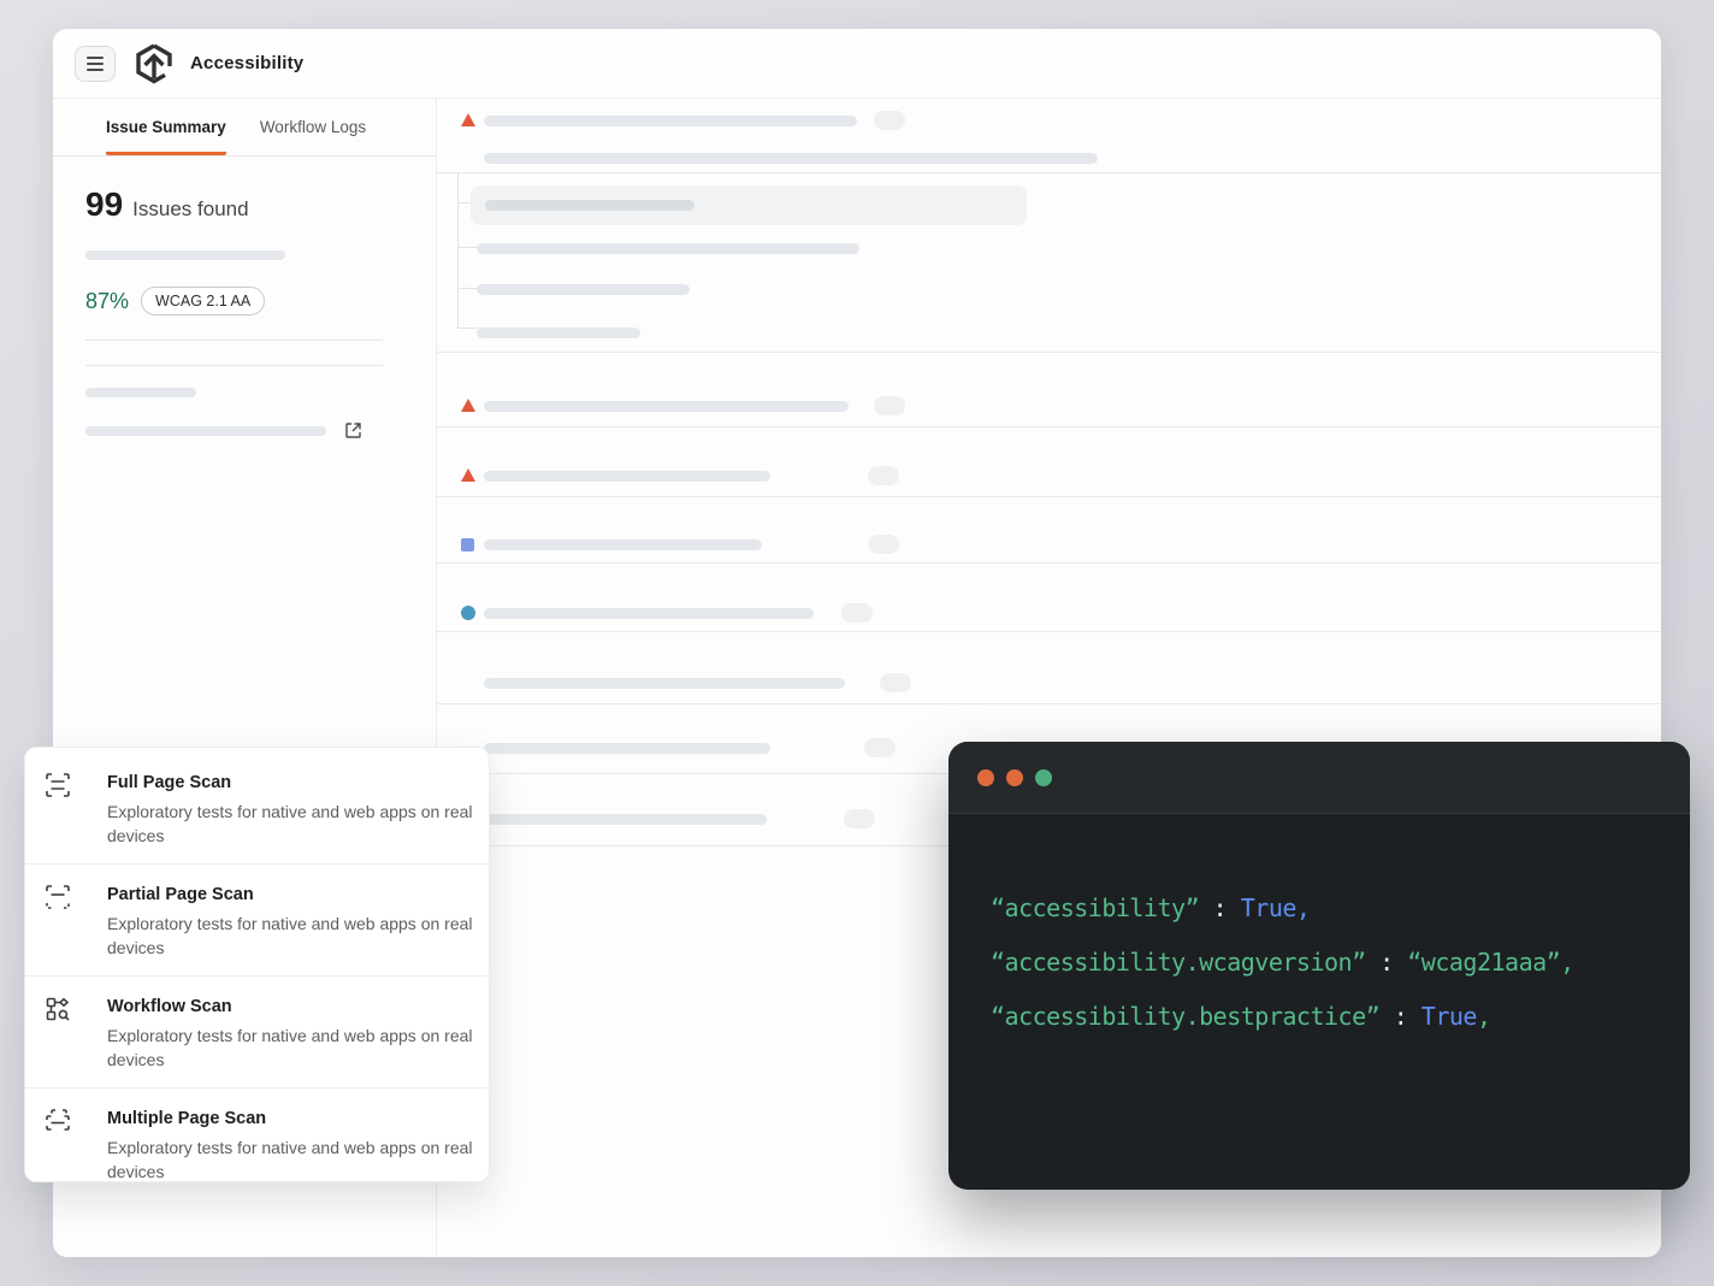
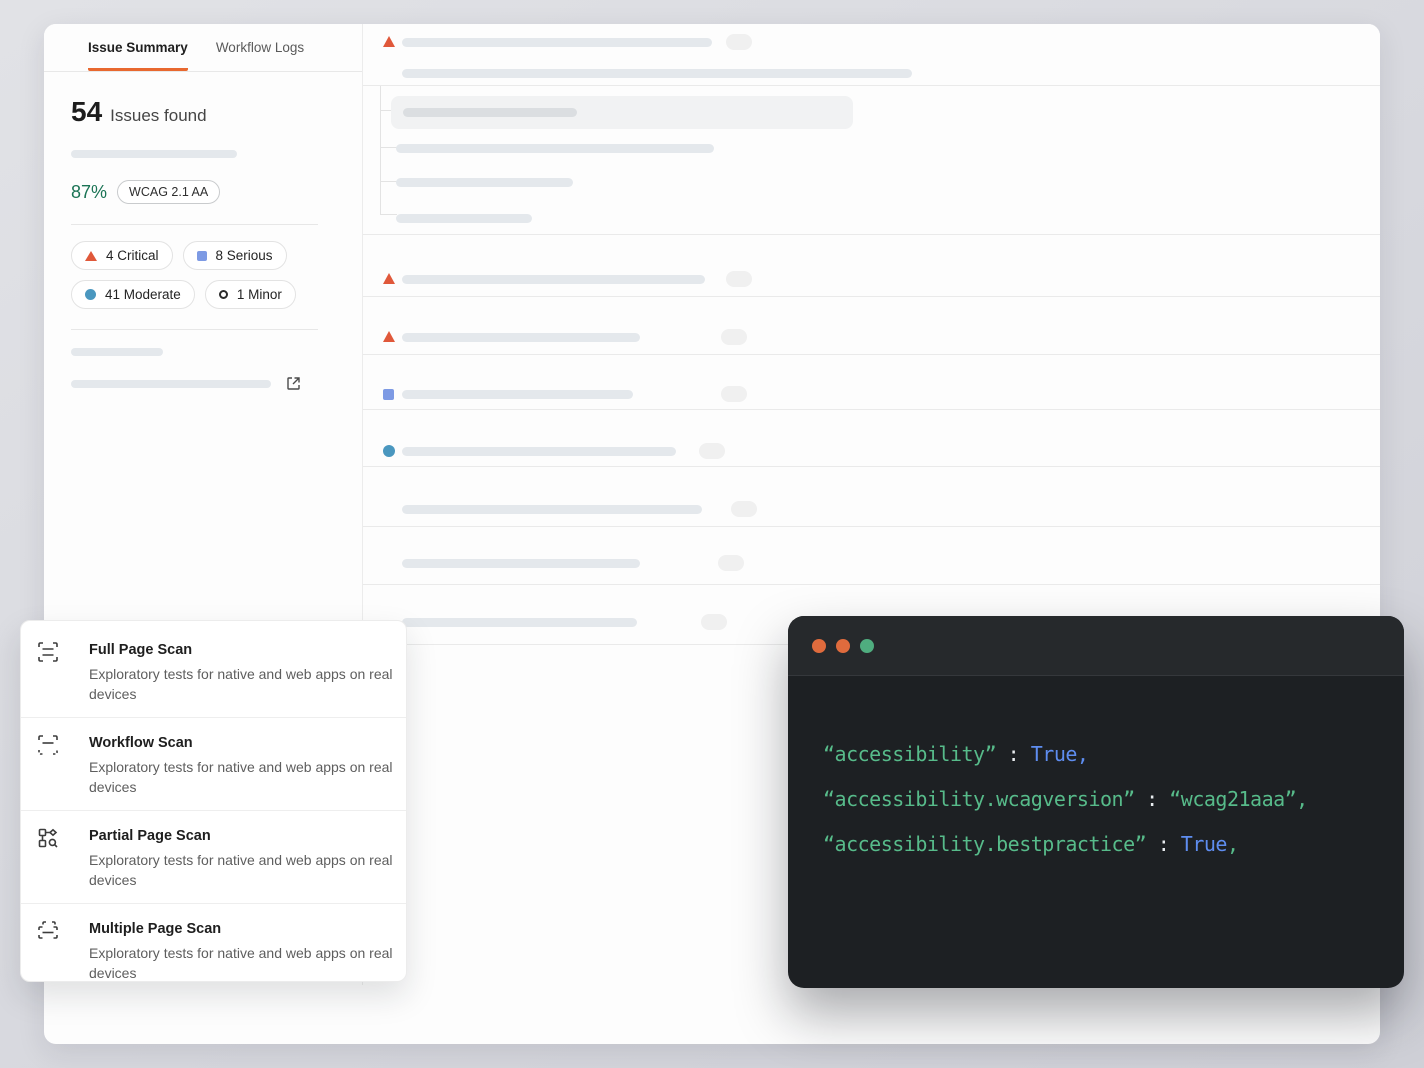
- Accessibility
  Issue Summary
  Workflow Logs
- 99
+ 54
  Issues found
  87%
  WCAG 2.1 AA
+ 4 Critical
+ 8 Serious
+ 41 Moderate
+ 1 Minor
  Full Page Scan
  Exploratory tests for native and web apps on real devices
- Partial Page Scan
+ Workflow Scan
  Exploratory tests for native and web apps on real devices
- Workflow Scan
+ Partial Page Scan
  Exploratory tests for native and web apps on real devices
  Multiple Page Scan
  Exploratory tests for native and web apps on real devices
  “accessibility” : True,
  “accessibility.wcagversion” : “wcag21aaa”,
  “accessibility.bestpractice” : True,
